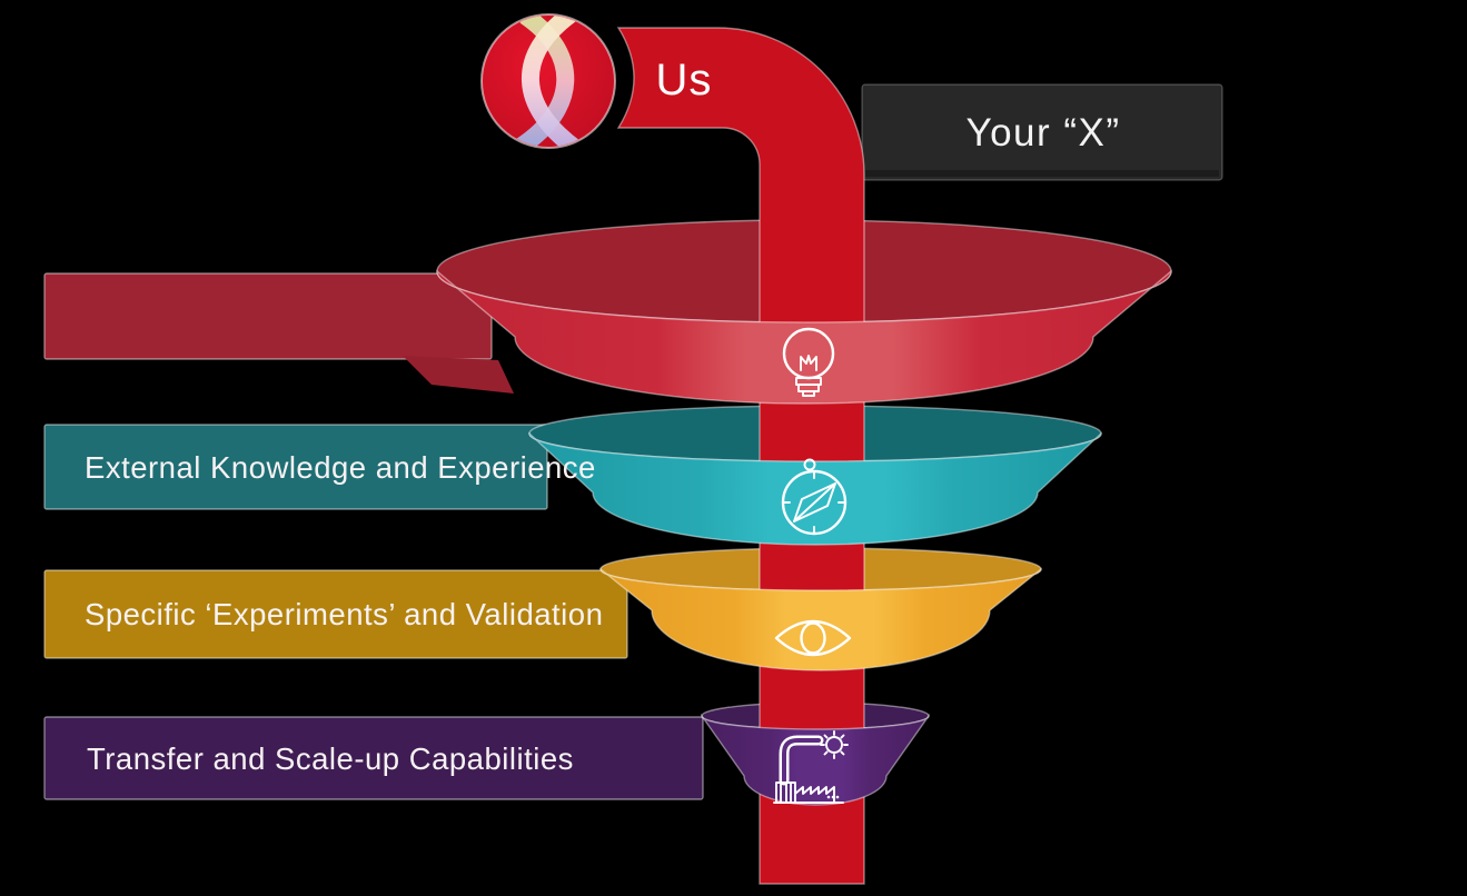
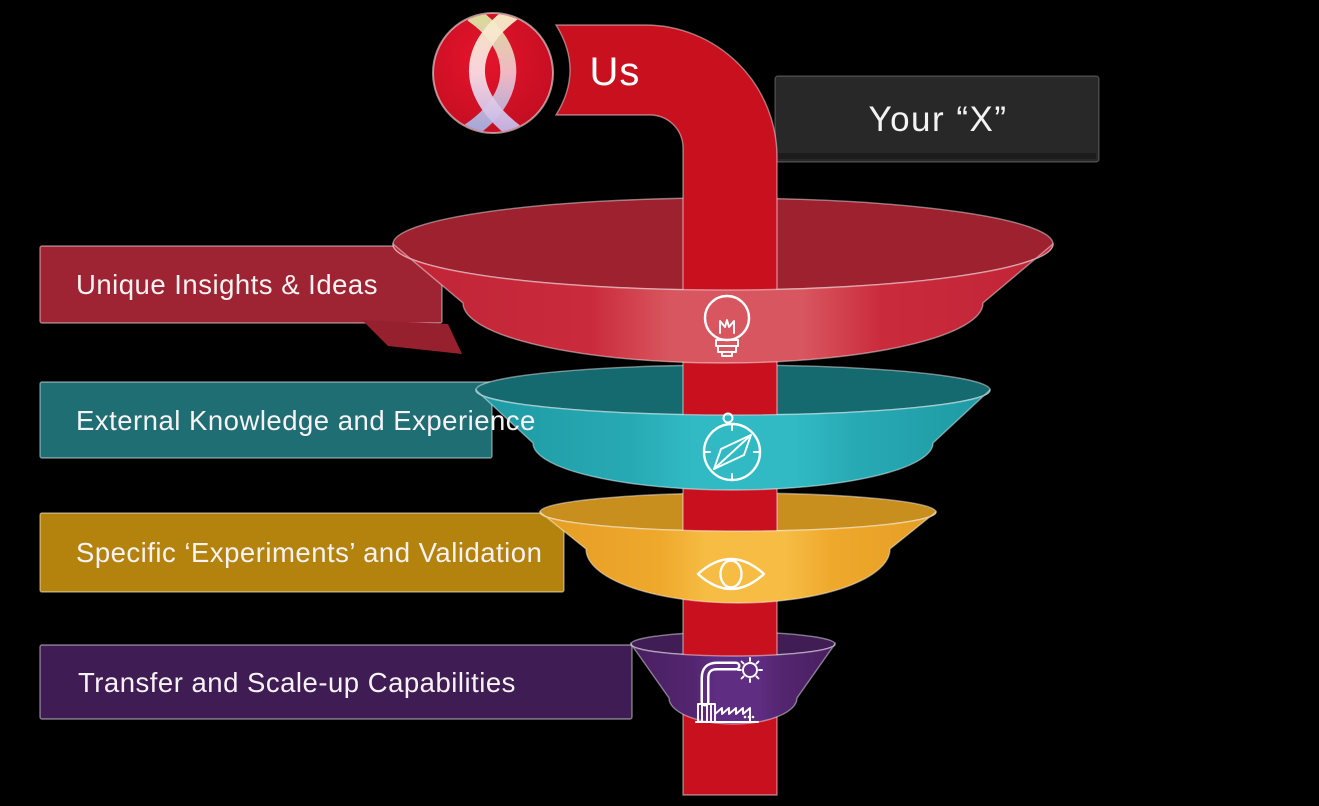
  Us
  Your “X”
+ Unique Insights & Ideas
  External Knowledge and Experience
  Specific ‘Experiments’ and Validation
  Transfer and Scale-up Capabilities
